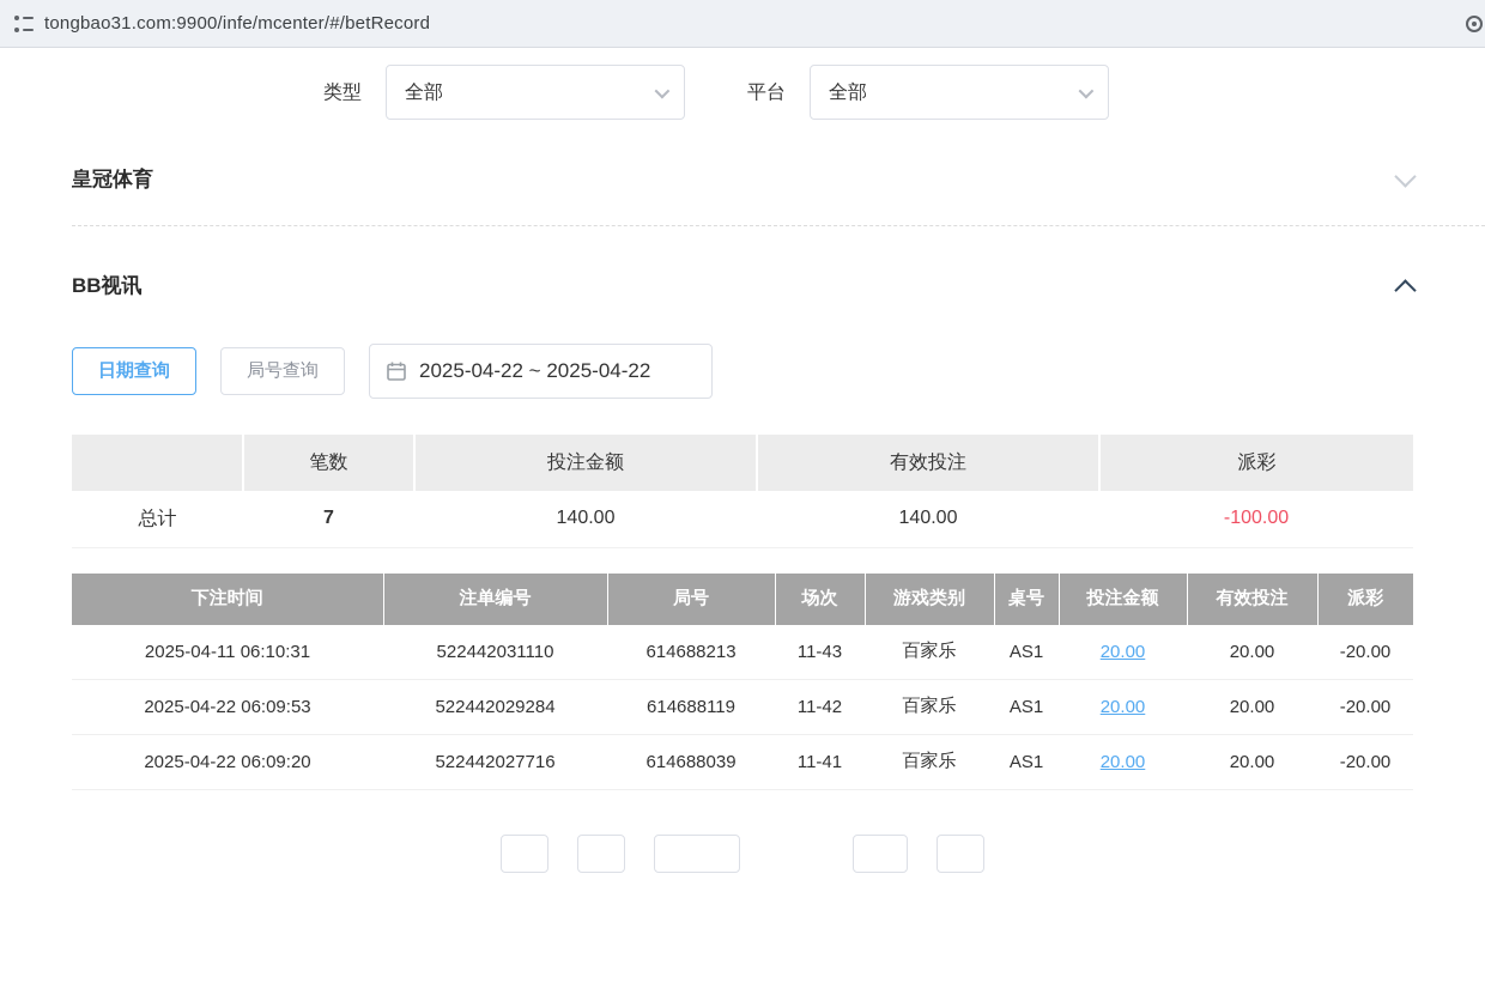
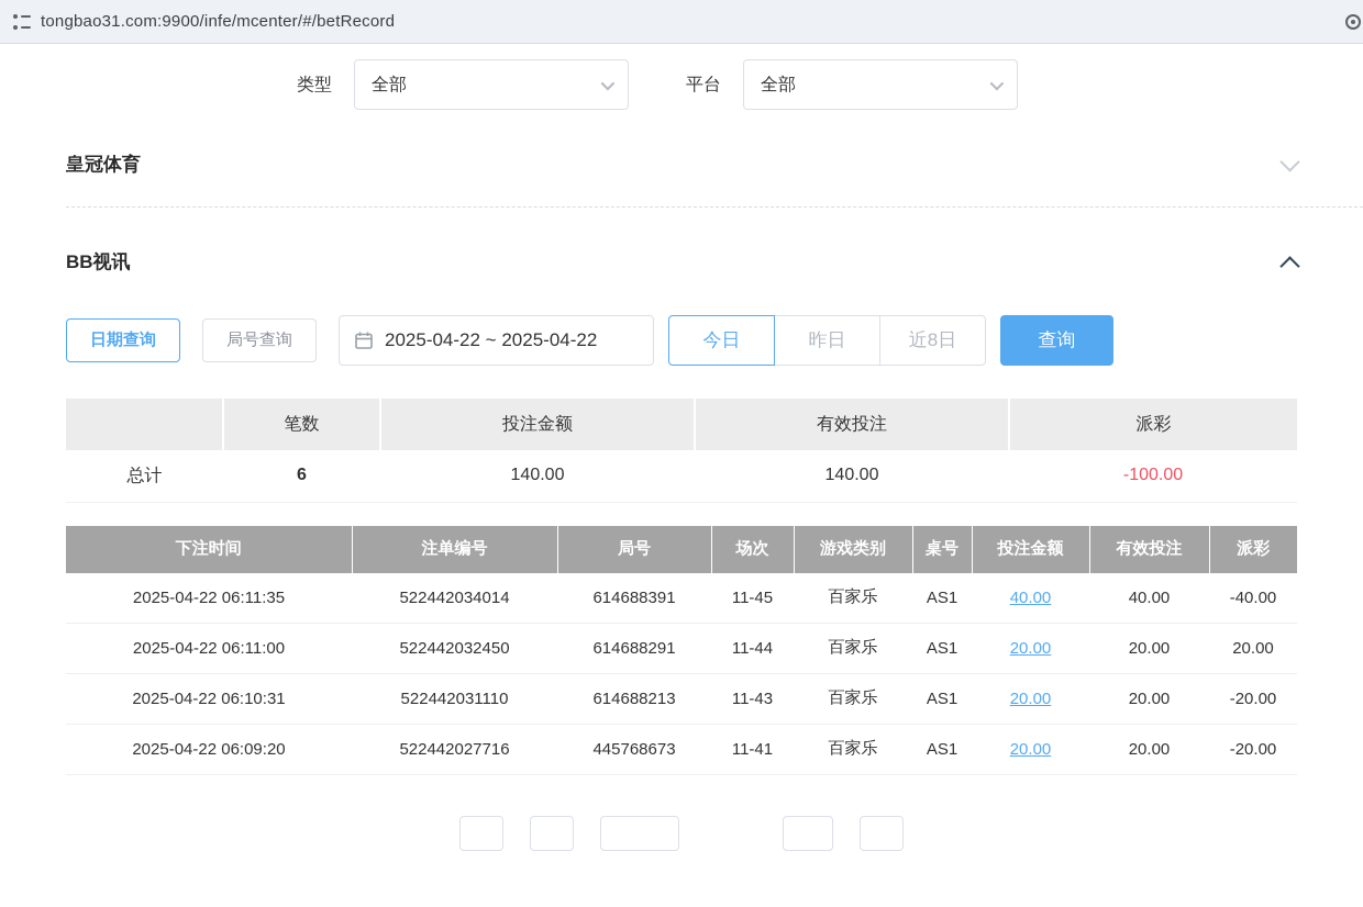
  tongbao31.com:9900/infe/mcenter/#/betRecord
  类型
  全部
  平台
  全部
  皇冠体育
  BB视讯
  日期查询
  局号查询
  2025-04-22 ~ 2025-04-22
+ 今日
+ 昨日
+ 近8日
+ 查询
  	笔数	投注金额	有效投注	派彩
- 总计	7	140.00	140.00	-100.00
+ 总计	6	140.00	140.00	-100.00
  下注时间	注单编号	局号	场次	游戏类别	桌号	投注金额	有效投注	派彩
+ 2025-04-22 06:11:35	522442034014	614688391	11-45	百家乐	AS1	40.00	40.00	-40.00
+ 2025-04-22 06:11:00	522442032450	614688291	11-44	百家乐	AS1	20.00	20.00	20.00
- 2025-04-11 06:10:31	522442031110	614688213	11-43	百家乐	AS1	20.00	20.00	-20.00
+ 2025-04-22 06:10:31	522442031110	614688213	11-43	百家乐	AS1	20.00	20.00	-20.00
- 2025-04-22 06:09:53	522442029284	614688119	11-42	百家乐	AS1	20.00	20.00	-20.00
- 2025-04-22 06:09:20	522442027716	614688039	11-41	百家乐	AS1	20.00	20.00	-20.00
+ 2025-04-22 06:09:20	522442027716	445768673	11-41	百家乐	AS1	20.00	20.00	-20.00
